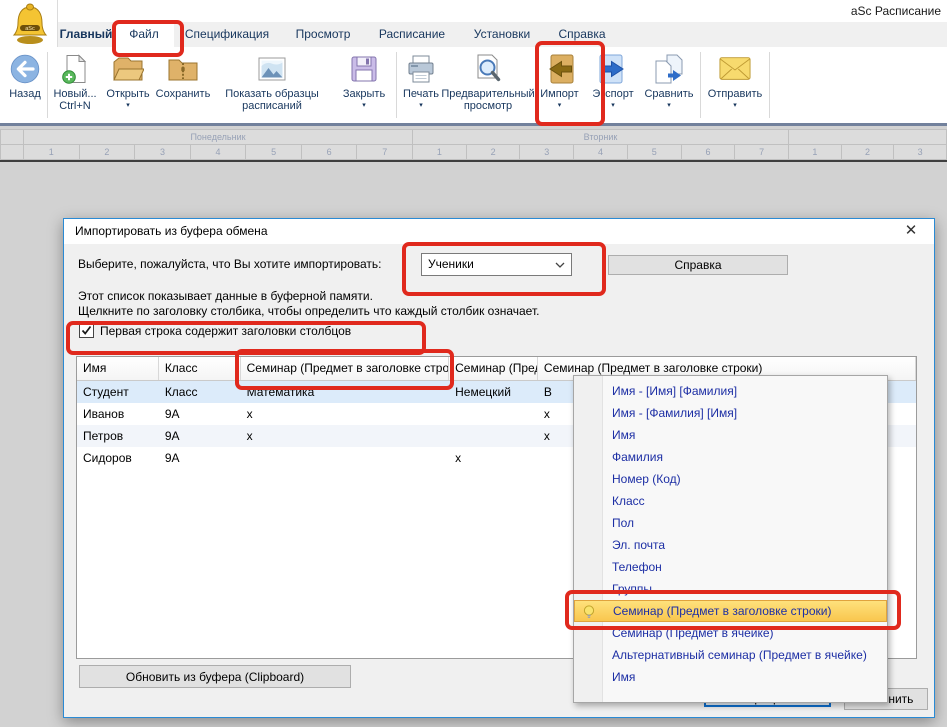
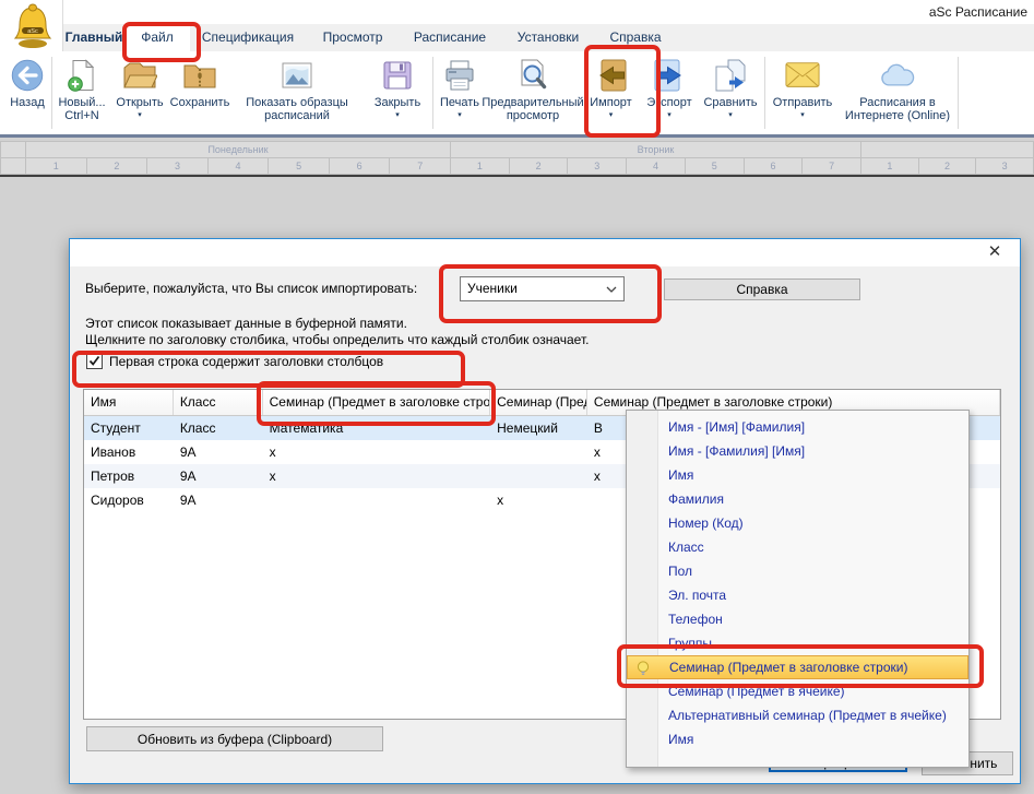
  aSc Расписание
  Главный
  Файл
  Спецификация
  Просмотр
  Расписание
  Установки
  Справка
  Назад
  Новый...
  Ctrl+N
  Открыть
  Сохранить
  Показать образцы
  расписаний
  Закрыть
  Печать
  Предварительный
  просмотр
  Импорт
  Экспорт
  Сравнить
  Отправить
+ Расписания в
+ Интернете (Online)
  Понедельник
  Вторник
  1
  2
  3
  4
  5
  6
  7
  1
  2
  3
  4
  5
  6
  7
  1
  2
  3
- Импортировать из буфера обмена
  ✕
- Выберите, пожалуйста, что Вы хотите импортировать:
+ Выберите, пожалуйста, что Вы список импортировать:
  Ученики
  Справка
  Этот список показывает данные в буферной памяти.
  Щелкните по заголовку столбика, чтобы определить что каждый столбик означает.
  Первая строка содержит заголовки столбцов
  Имя
  Класс
  Семинар (Предмет в заголовке стро
  Семинар (Предмет в заголовке строки)
  Студент
  Класс
  Математика
  Немецкий
  В
  Иванов
  9А
  x
  x
  Петров
  9А
  x
  x
  Сидоров
  9А
  x
  Обновить из буфера (Clipboard)
  Имя - [Имя] [Фамилия]
  Имя - [Фамилия] [Имя]
  Имя
  Фамилия
  Номер (Код)
  Класс
  Пол
  Эл. почта
  Телефон
  Группы
  Семинар (Предмет в заголовке строки)
  Семинар (Предмет в ячейке)
  Альтернативный семинар (Предмет в ячейке)
  Имя
